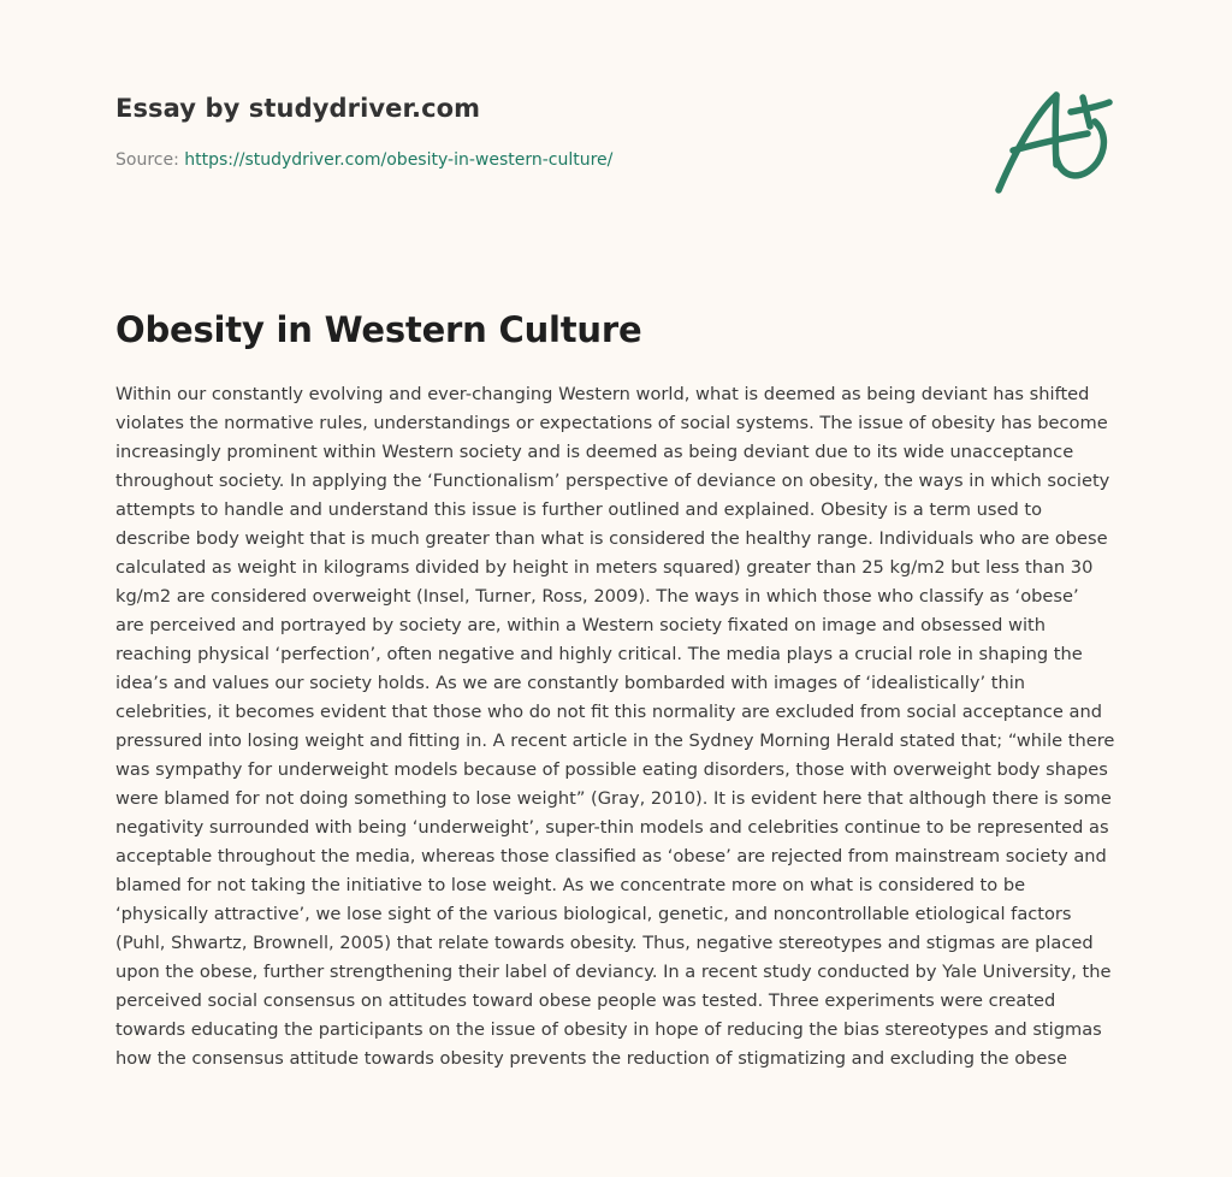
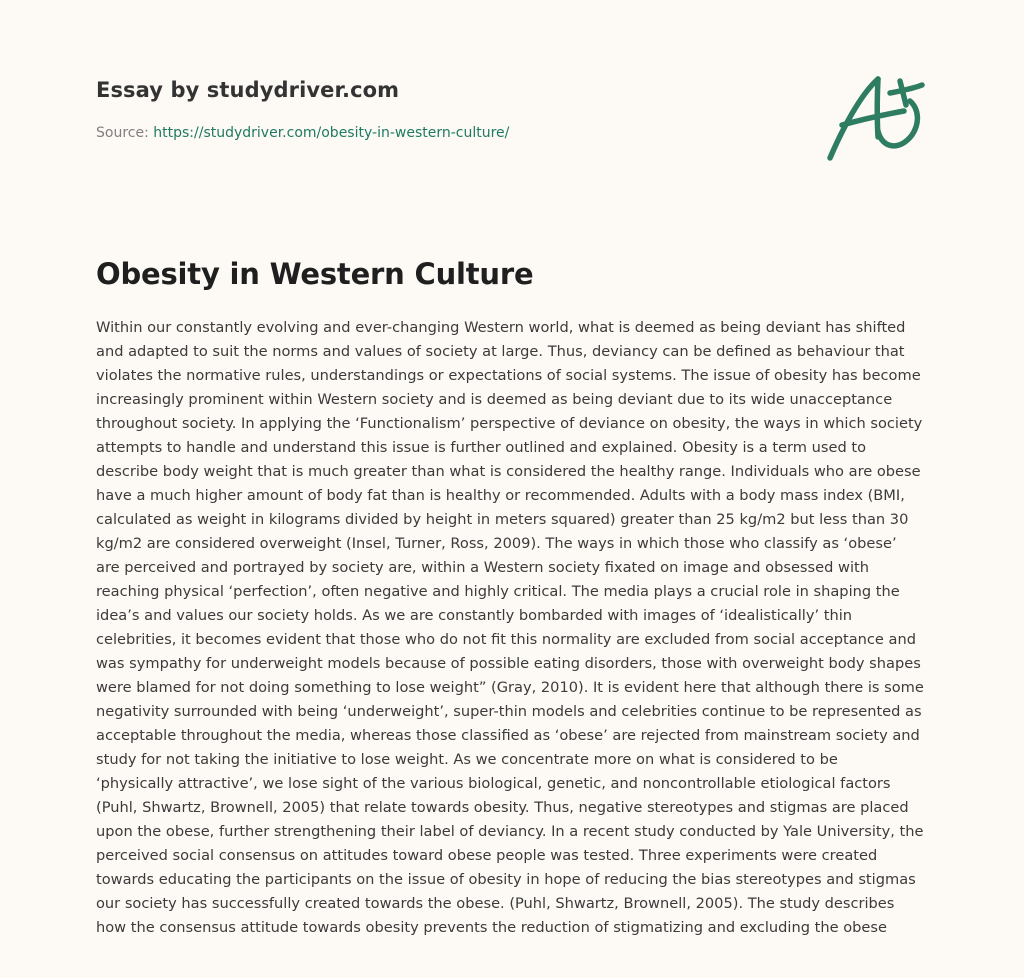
  Essay by studydriver.com
  Source: https://studydriver.com/obesity-in-western-culture/
  Obesity in Western Culture
  Within our constantly evolving and ever-changing Western world, what is deemed as being deviant has shifted
+ and adapted to suit the norms and values of society at large. Thus, deviancy can be defined as behaviour that
  violates the normative rules, understandings or expectations of social systems. The issue of obesity has become
  increasingly prominent within Western society and is deemed as being deviant due to its wide unacceptance
  throughout society. In applying the ‘Functionalism’ perspective of deviance on obesity, the ways in which society
  attempts to handle and understand this issue is further outlined and explained. Obesity is a term used to
  describe body weight that is much greater than what is considered the healthy range. Individuals who are obese
+ have a much higher amount of body fat than is healthy or recommended. Adults with a body mass index (BMI,
  calculated as weight in kilograms divided by height in meters squared) greater than 25 kg/m2 but less than 30
  kg/m2 are considered overweight (Insel, Turner, Ross, 2009). The ways in which those who classify as ‘obese’
  are perceived and portrayed by society are, within a Western society fixated on image and obsessed with
  reaching physical ‘perfection’, often negative and highly critical. The media plays a crucial role in shaping the
  idea’s and values our society holds. As we are constantly bombarded with images of ‘idealistically’ thin
  celebrities, it becomes evident that those who do not fit this normality are excluded from social acceptance and
- pressured into losing weight and fitting in. A recent article in the Sydney Morning Herald stated that; “while there
  was sympathy for underweight models because of possible eating disorders, those with overweight body shapes
  were blamed for not doing something to lose weight” (Gray, 2010). It is evident here that although there is some
  negativity surrounded with being ‘underweight’, super-thin models and celebrities continue to be represented as
  acceptable throughout the media, whereas those classified as ‘obese’ are rejected from mainstream society and
- blamed for not taking the initiative to lose weight. As we concentrate more on what is considered to be
+ study for not taking the initiative to lose weight. As we concentrate more on what is considered to be
  ‘physically attractive’, we lose sight of the various biological, genetic, and noncontrollable etiological factors
  (Puhl, Shwartz, Brownell, 2005) that relate towards obesity. Thus, negative stereotypes and stigmas are placed
  upon the obese, further strengthening their label of deviancy. In a recent study conducted by Yale University, the
  perceived social consensus on attitudes toward obese people was tested. Three experiments were created
  towards educating the participants on the issue of obesity in hope of reducing the bias stereotypes and stigmas
+ our society has successfully created towards the obese. (Puhl, Shwartz, Brownell, 2005). The study describes
  how the consensus attitude towards obesity prevents the reduction of stigmatizing and excluding the obese
